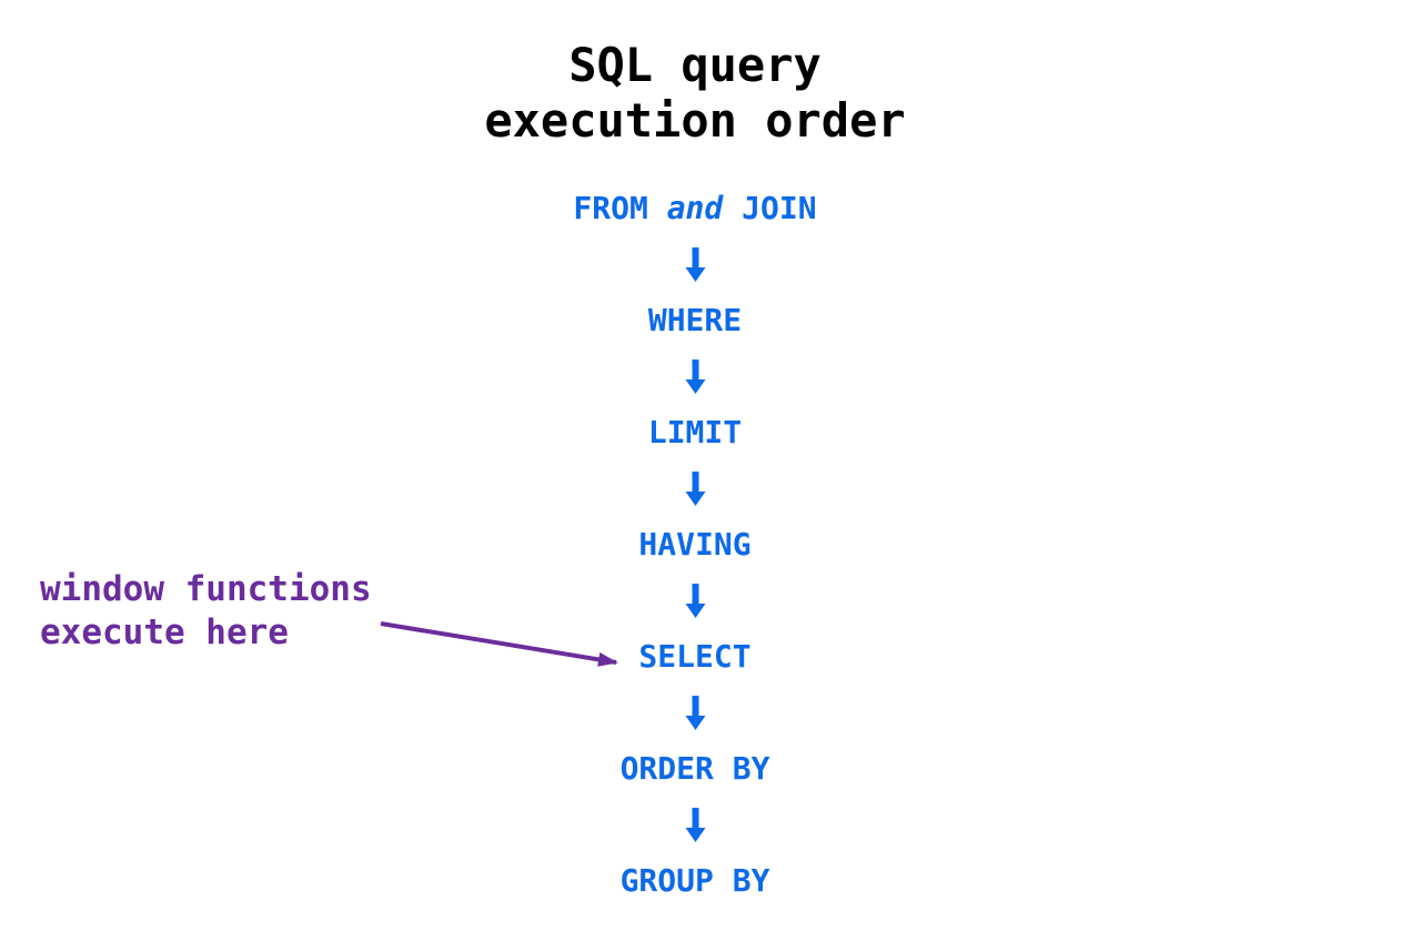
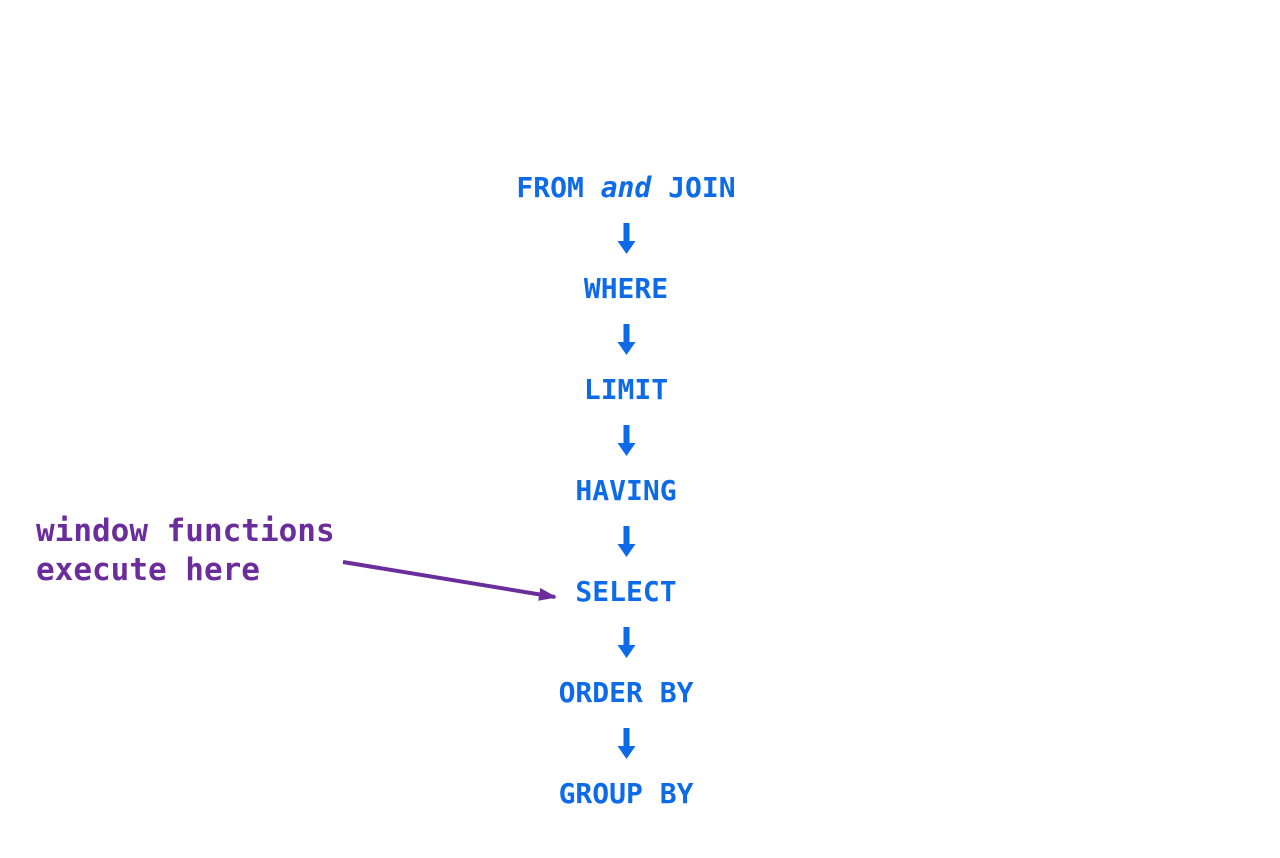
- SQL query
- execution order
  FROM and JOIN
  WHERE
  LIMIT
  HAVING
  SELECT
  ORDER BY
  GROUP BY
  window functions
  execute here
